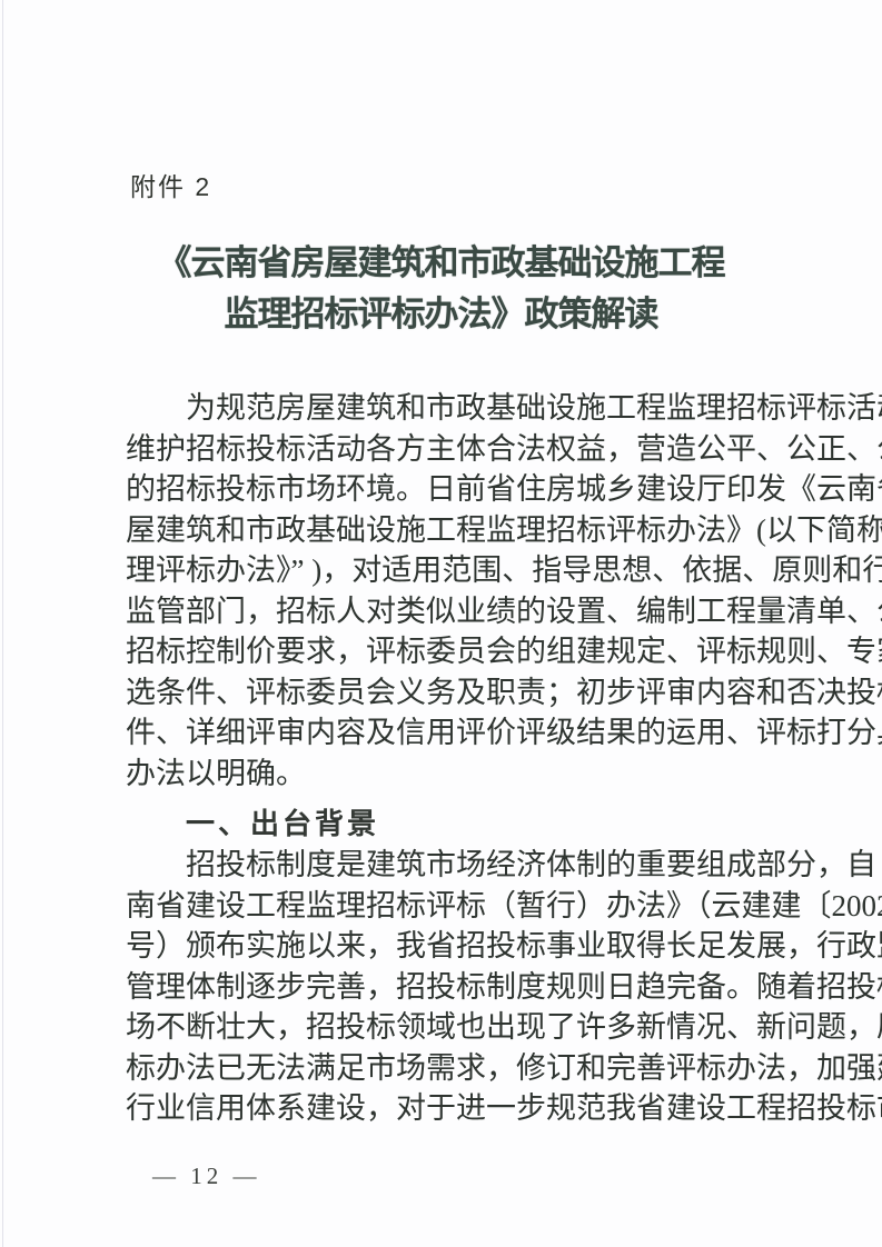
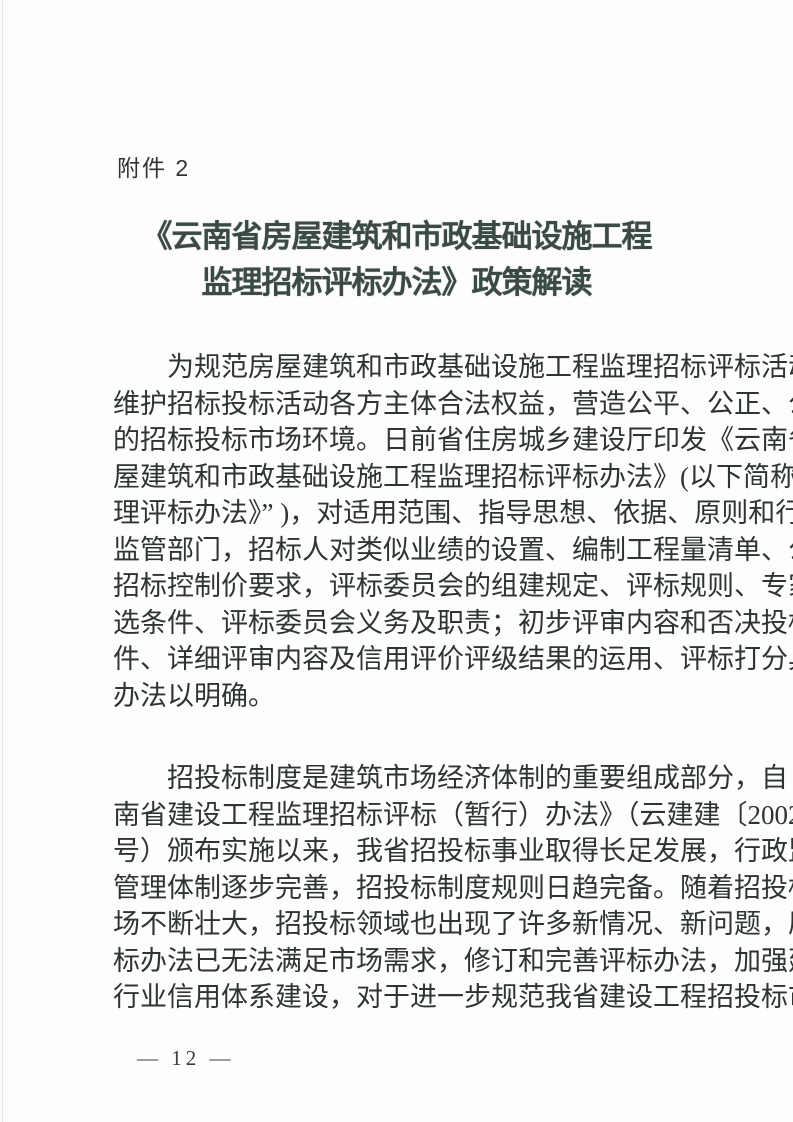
  附件 2
  《云南省房屋建筑和市政基础设施工程
  监理招标评标办法》政策解读
  为规范房屋建筑和市政基础设施工程监理招标评标活
  维护招标投标活动各方主体合法权益，营造公平、公正、
  的招标投标市场环境。日前省住房城乡建设厅印发《云南
  屋建筑和市政基础设施工程监理招标评标办法》(以下简称
  理评标办法》” )，对适用范围、指导思想、依据、原则和行
  监管部门，招标人对类似业绩的设置、编制工程量清单、
  招标控制价要求，评标委员会的组建规定、评标规则、专
  选条件、评标委员会义务及职责；初步评审内容和否决投
  件、详细评审内容及信用评价评级结果的运用、评标打分
  办法以明确。
- 一、出台背景
  招投标制度是建筑市场经济体制的重要组成部分，自
  南省建设工程监理招标评标（暂行）办法》（云建建〔200
  号）颁布实施以来，我省招投标事业取得长足发展，行政
  管理体制逐步完善，招投标制度规则日趋完备。随着招投
  场不断壮大，招投标领域也出现了许多新情况、新问题，
  标办法已无法满足市场需求，修订和完善评标办法，加强
  行业信用体系建设，对于进一步规范我省建设工程招投标
  — 12 —
